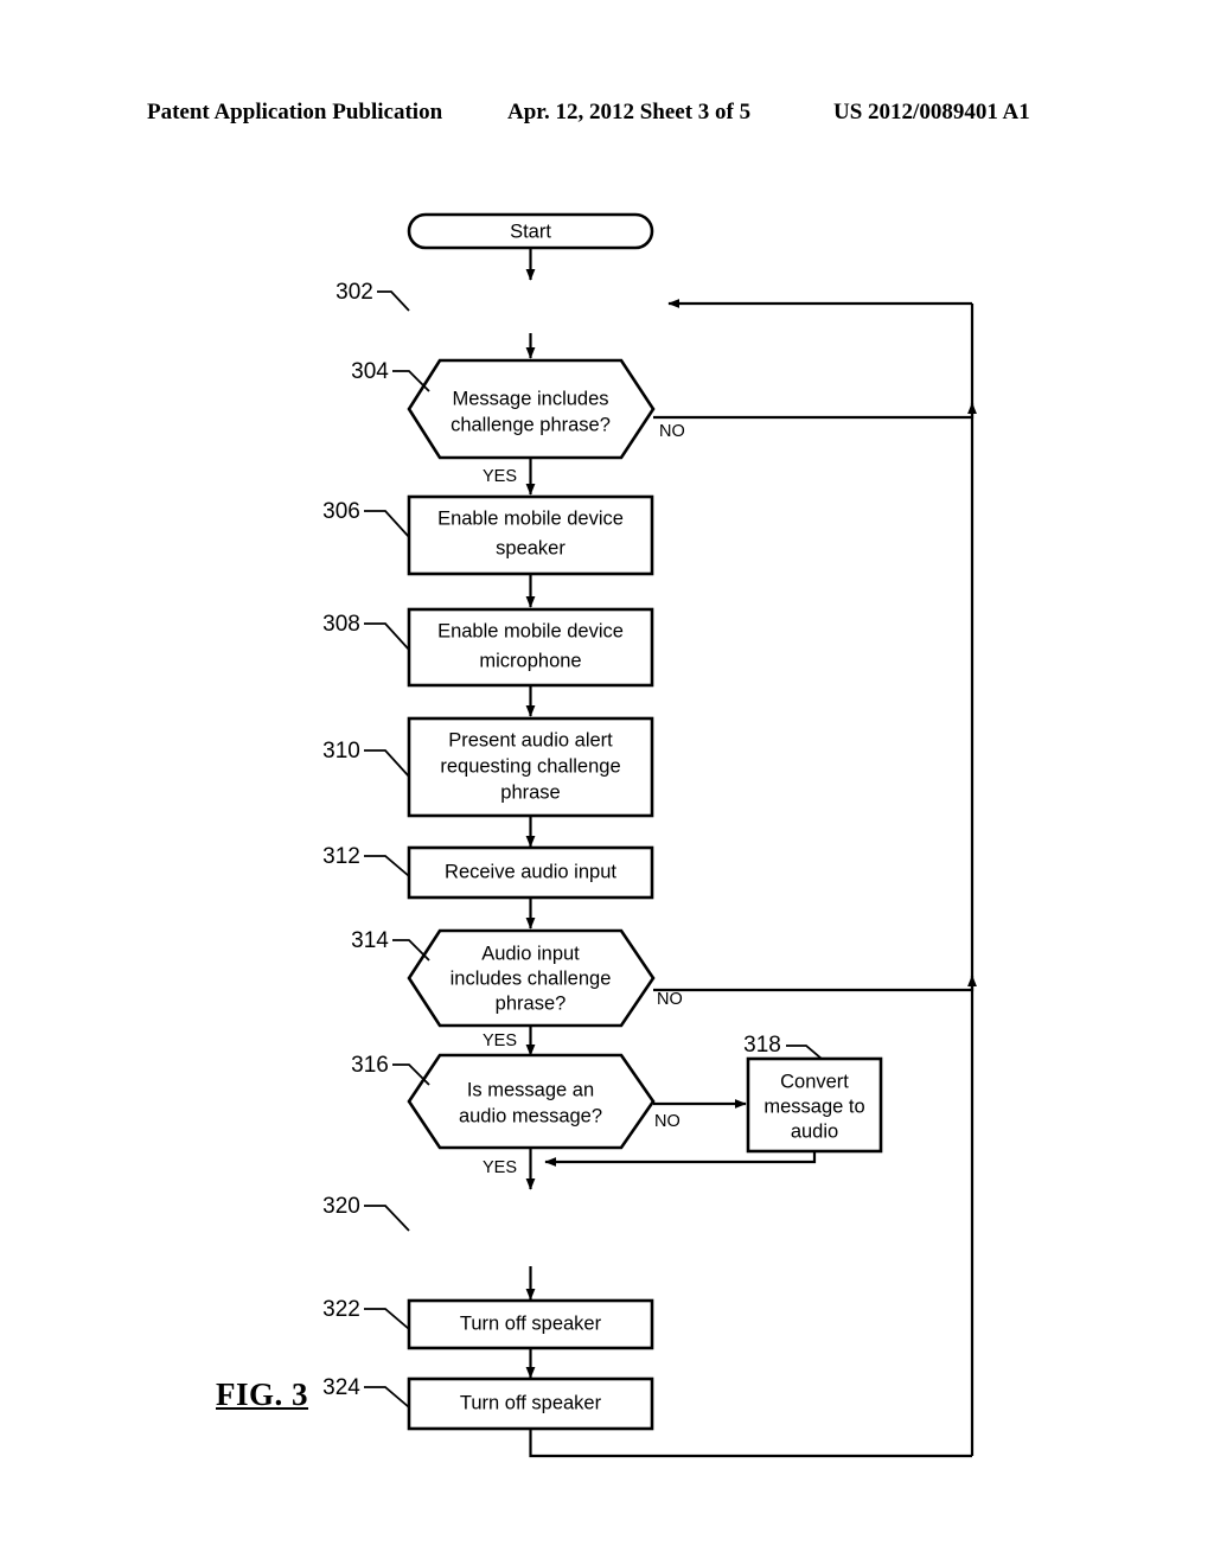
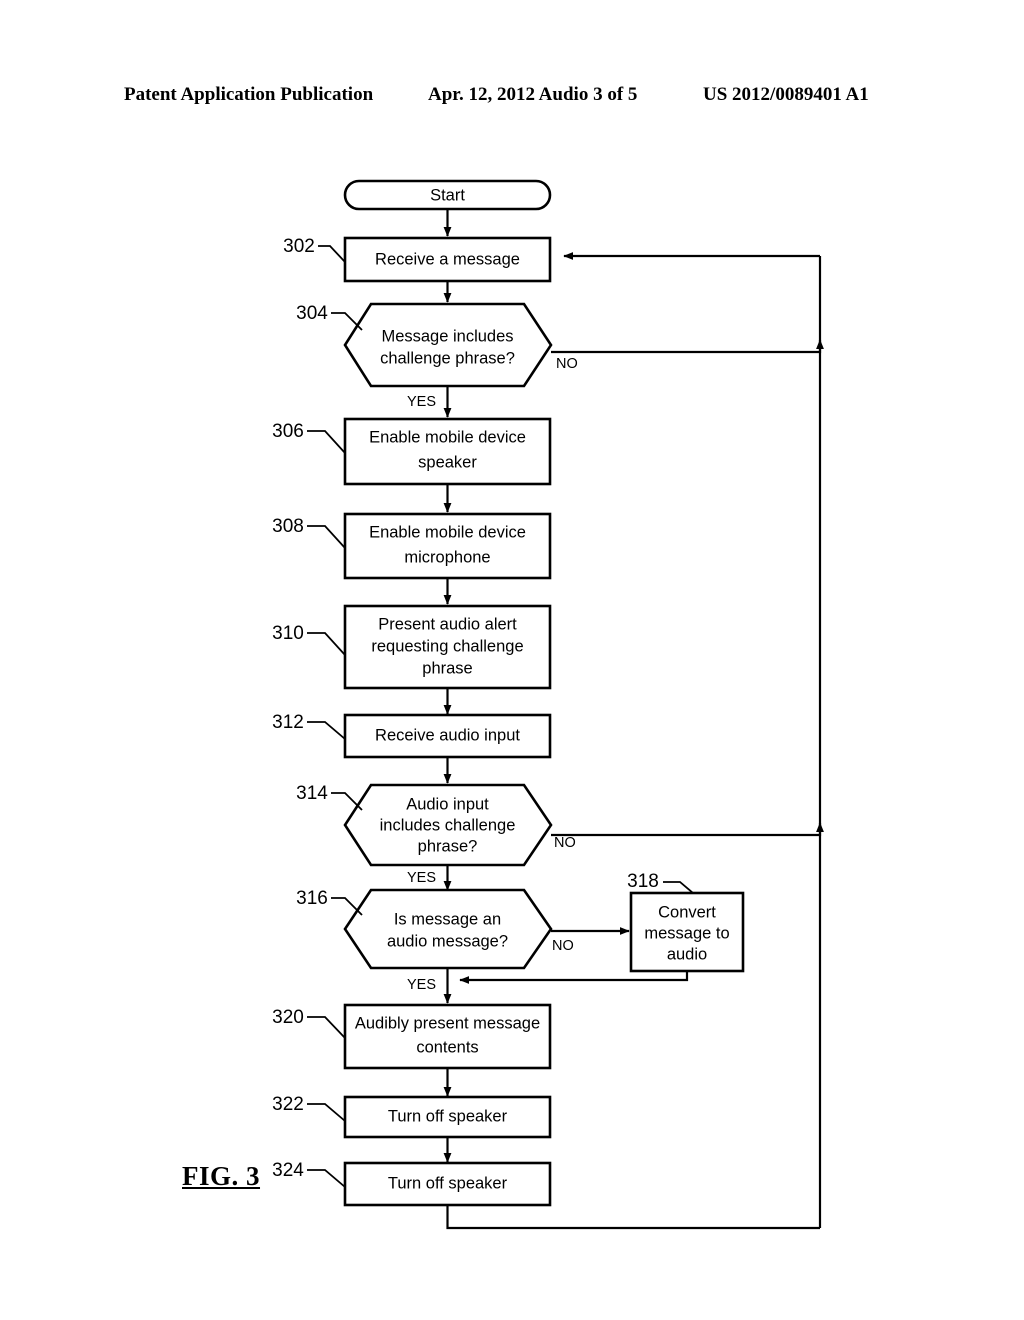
  Patent Application Publication
- Apr. 12, 2012 Sheet 3 of 5
+ Apr. 12, 2012 Audio 3 of 5
  US 2012/0089401 A1
  FIG. 3
  Start
+ Receive a message
  302
  Message includes
  challenge phrase?
  304
  NO
  YES
  Enable mobile device
  speaker
  306
  Enable mobile device
  microphone
  308
  Present audio alert
  requesting challenge
  phrase
  310
  Receive audio input
  312
  Audio input
  includes challenge
  phrase?
  314
  NO
  YES
  Is message an
  audio message?
  316
  NO
  YES
  Convert
  message to
  audio
  318
+ Audibly present message
+ contents
  320
  Turn off speaker
  322
  Turn off speaker
  324
